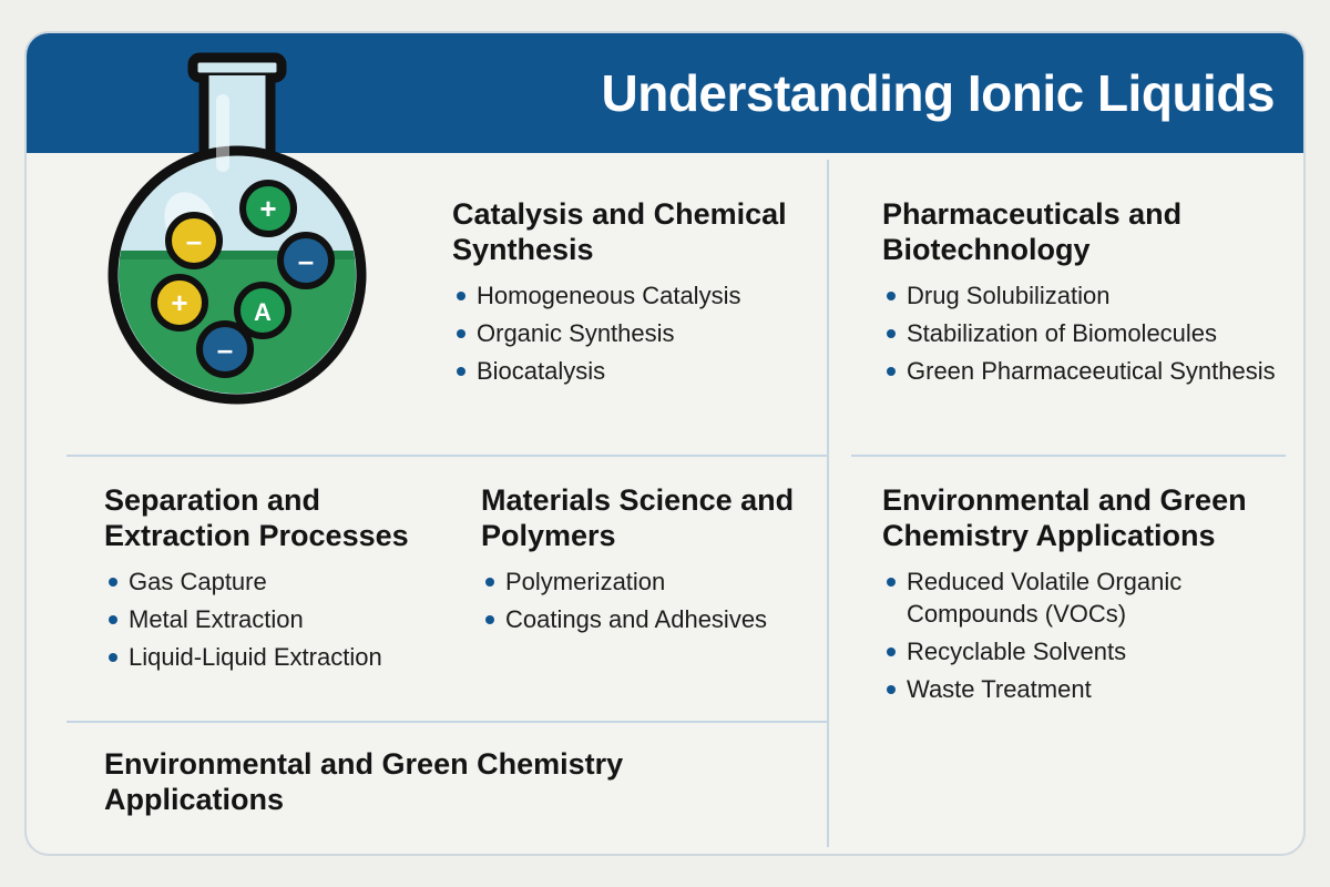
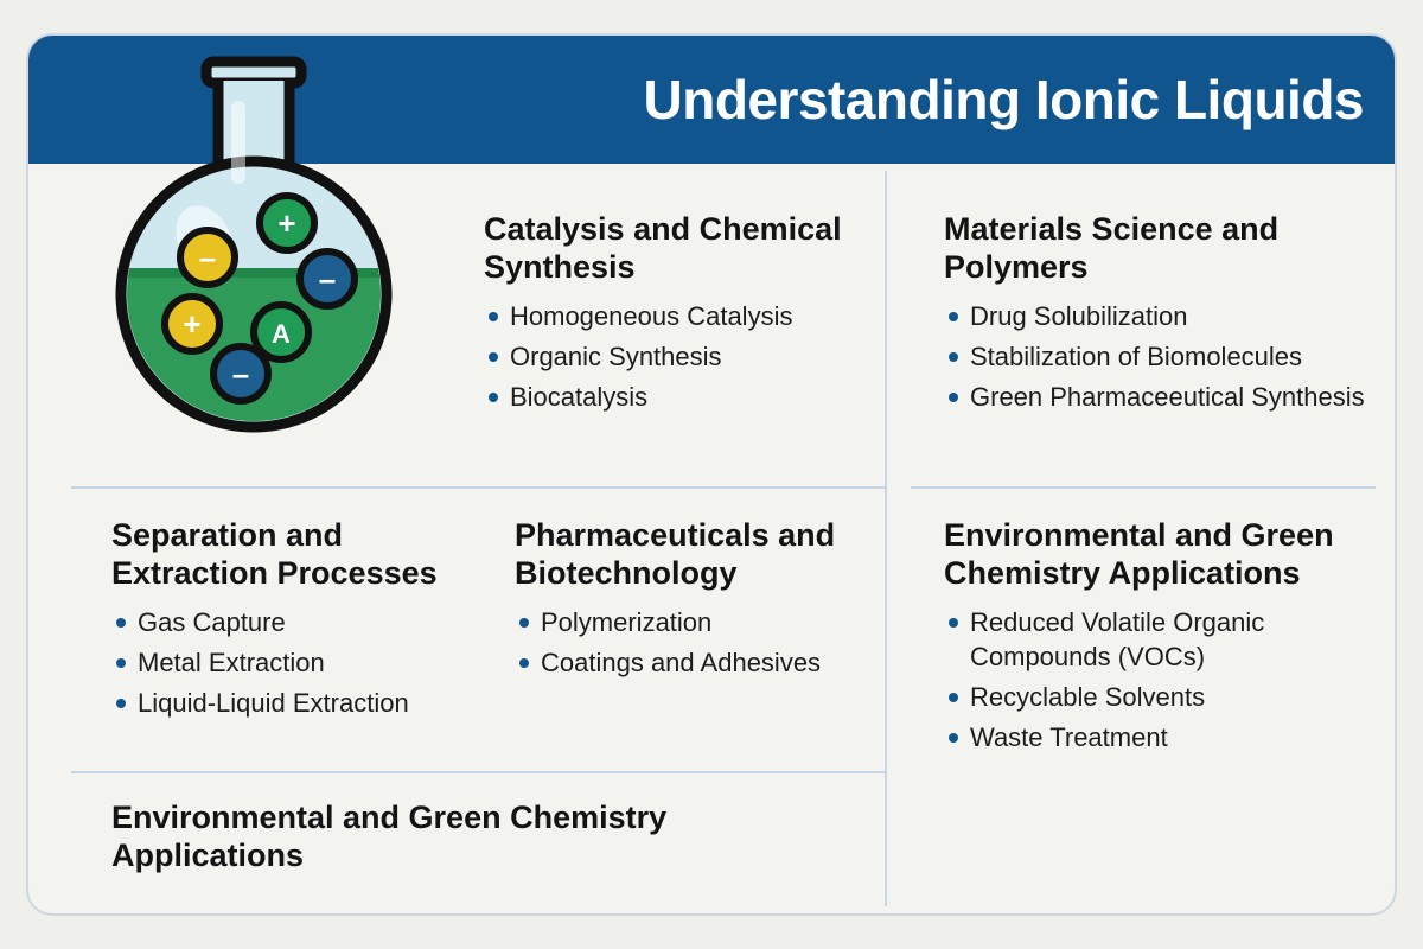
  Understanding Ionic Liquids
  +
  –
  –
  +
  A
  –
  Catalysis and Chemical Synthesis
  Homogeneous Catalysis
  Organic Synthesis
  Biocatalysis
- Pharmaceuticals and Biotechnology
+ Materials Science and Polymers
  Drug Solubilization
  Stabilization of Biomolecules
  Green Pharmaceeutical Synthesis
  Separation and Extraction Processes
  Gas Capture
  Metal Extraction
  Liquid-Liquid Extraction
- Materials Science and Polymers
+ Pharmaceuticals and Biotechnology
  Polymerization
  Coatings and Adhesives
  Environmental and Green Chemistry Applications
  Reduced Volatile Organic Compounds (VOCs)
  Recyclable Solvents
  Waste Treatment
  Environmental and Green Chemistry Applications
